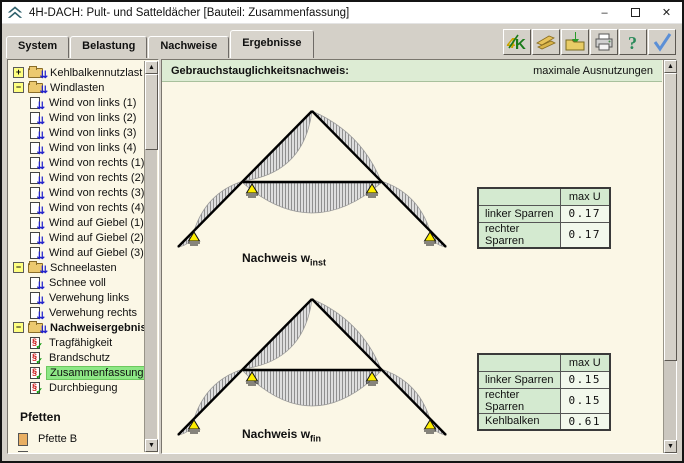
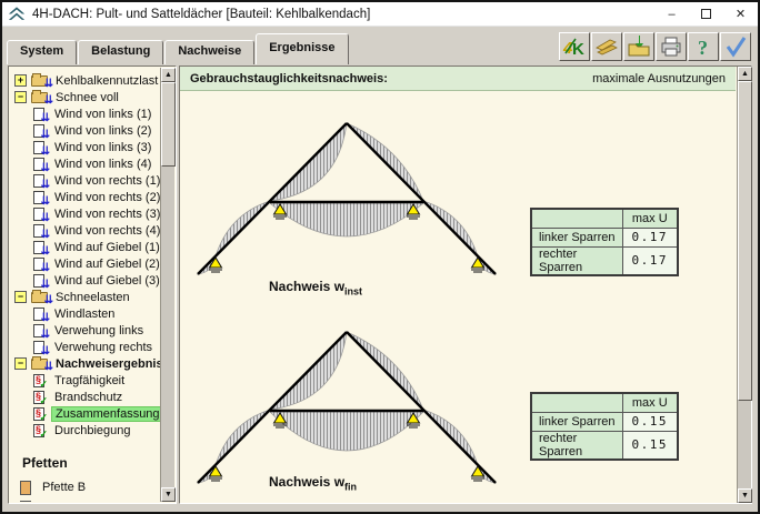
- 4H-DACH: Pult- und Satteldächer [Bauteil: Zusammenfassung]
+ 4H-DACH: Pult- und Satteldächer [Bauteil: Kehlbalkendach]
  –
  ✕
  System
  Belastung
  Nachweise
  Ergebnisse
  K
  ?
  +
  ⇊
  Kehlbalkennutzlast
  −
  ⇊
- Windlasten
+ Schnee voll
  ⇊
  Wind von links (1)
  ⇊
  Wind von links (2)
  ⇊
  Wind von links (3)
  ⇊
  Wind von links (4)
  ⇊
  Wind von rechts (1)
  ⇊
  Wind von rechts (2)
  ⇊
  Wind von rechts (3)
  ⇊
  Wind von rechts (4)
  ⇊
  Wind auf Giebel (1)
  ⇊
  Wind auf Giebel (2)
  ⇊
  Wind auf Giebel (3)
  −
  ⇊
  Schneelasten
  ⇊
- Schnee voll
+ Windlasten
  ⇊
  Verwehung links
  ⇊
  Verwehung rechts
  −
  ⇊
  Nachweisergebni
  §
  ✓
  Tragfähigkeit
  §
  ✓
  Brandschutz
  §
  ✓
  Zusammenfassung
  §
  ✓
  Durchbiegung
  Pfetten
  Pfette B
  Gebrauchstauglichkeitsnachweis:
  maximale Ausnutzungen
  Nachweis winst
  	max U
  linker Sparren	0.17
  rechter Sparren	0.17
  Nachweis wfin
  	max U
  linker Sparren	0.15
  rechter Sparren	0.15
- Kehlbalken	0.61
